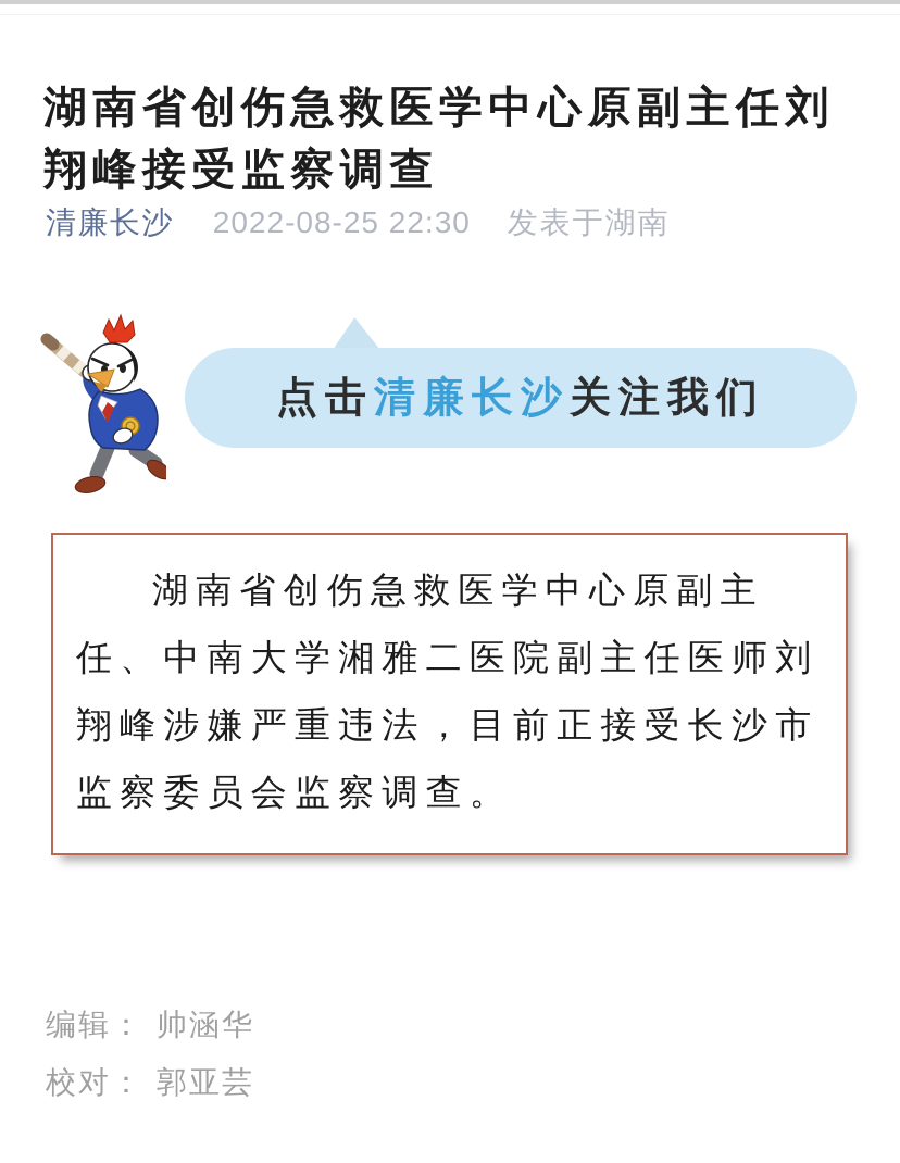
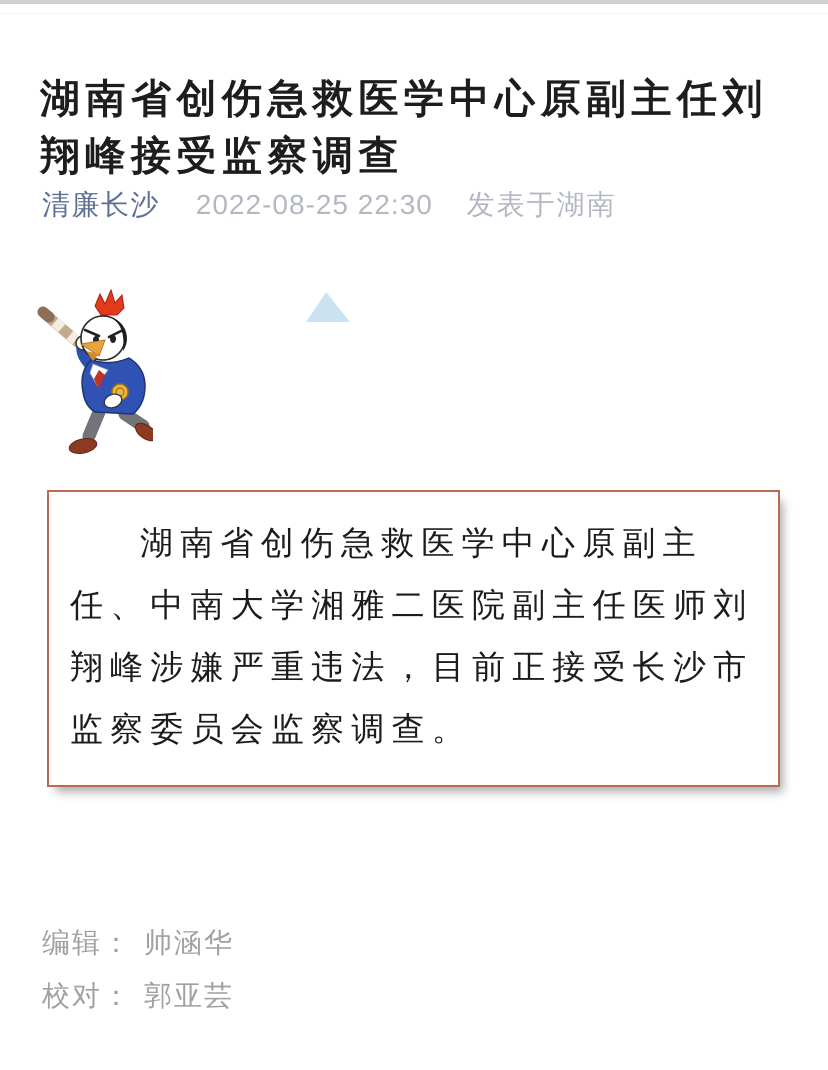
  湖南省创伤急救医学中心原副主任刘翔峰接受监察调查
  清廉长沙 2022-08-25 22:30 发表于湖南
- 点击清廉长沙关注我们
  湖南省创伤急救医学中心原副主任、中南大学湘雅二医院副主任医师刘翔峰涉嫌严重违法，目前正接受长沙市监察委员会监察调查。
  编辑： 帅涵华
  校对： 郭亚芸
